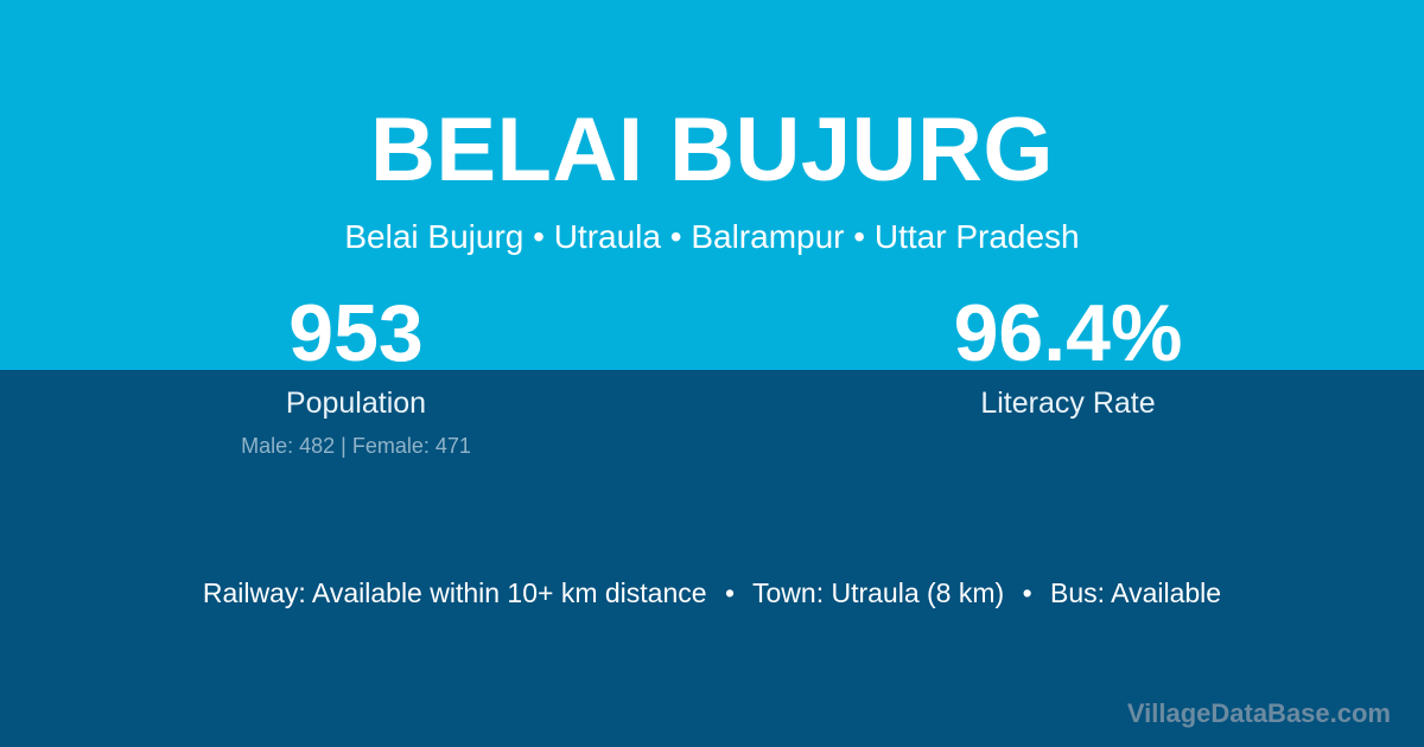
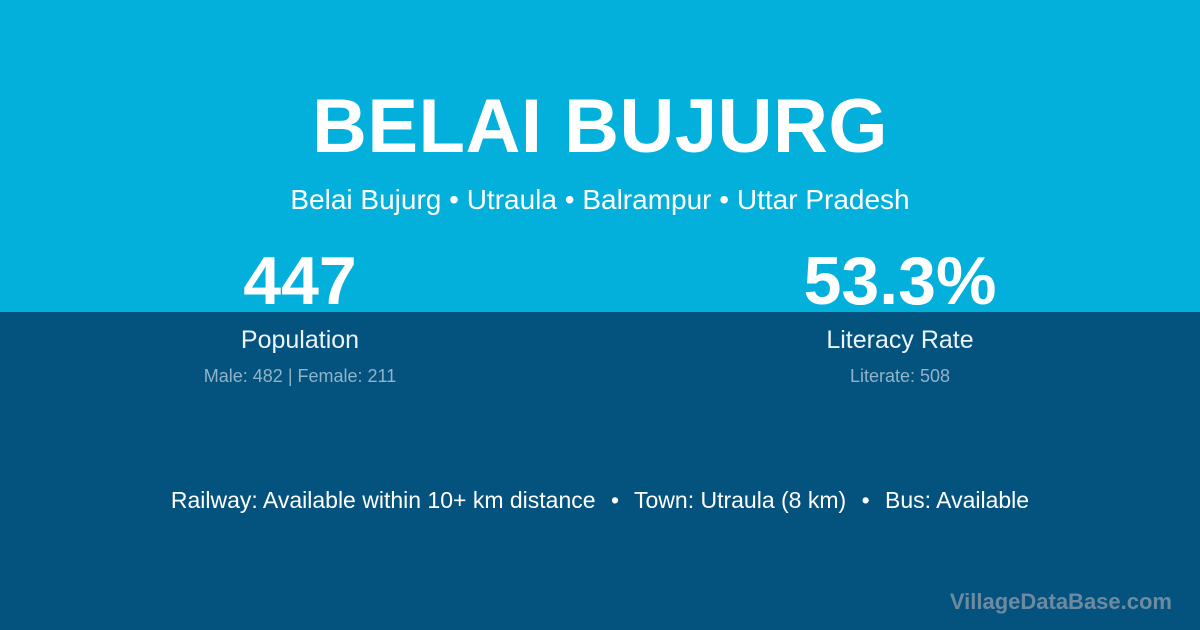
  BELAI BUJURG
  Belai Bujurg • Utraula • Balrampur • Uttar Pradesh
- 953
+ 447
  Population
- Male: 482 | Female: 471
+ Male: 482 | Female: 211
- 96.4%
+ 53.3%
  Literacy Rate
+ Literate: 508
  Railway: Available within 10+ km distance • Town: Utraula (8 km) • Bus: Available
  VillageDataBase.com
